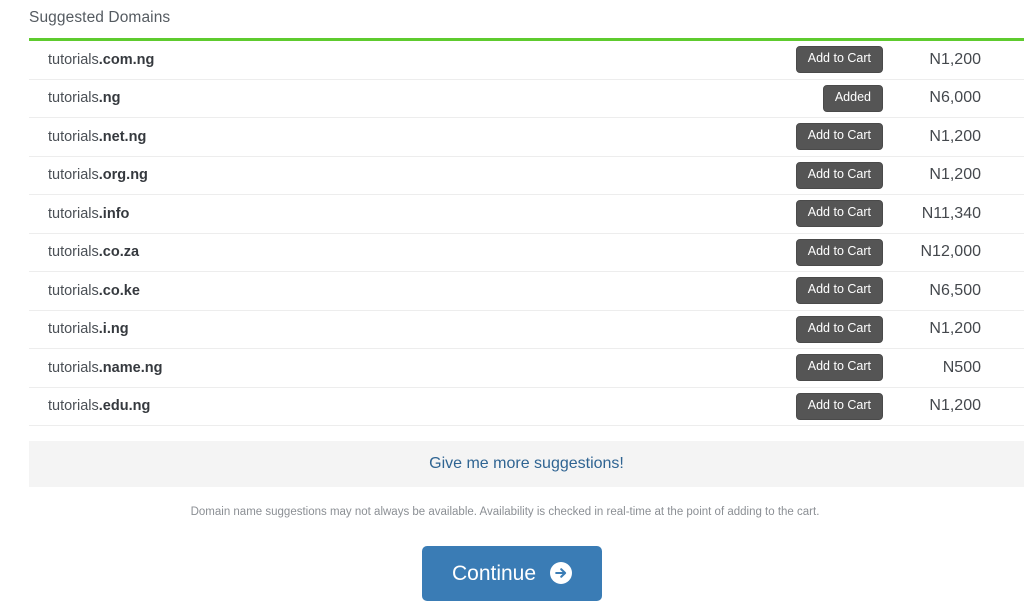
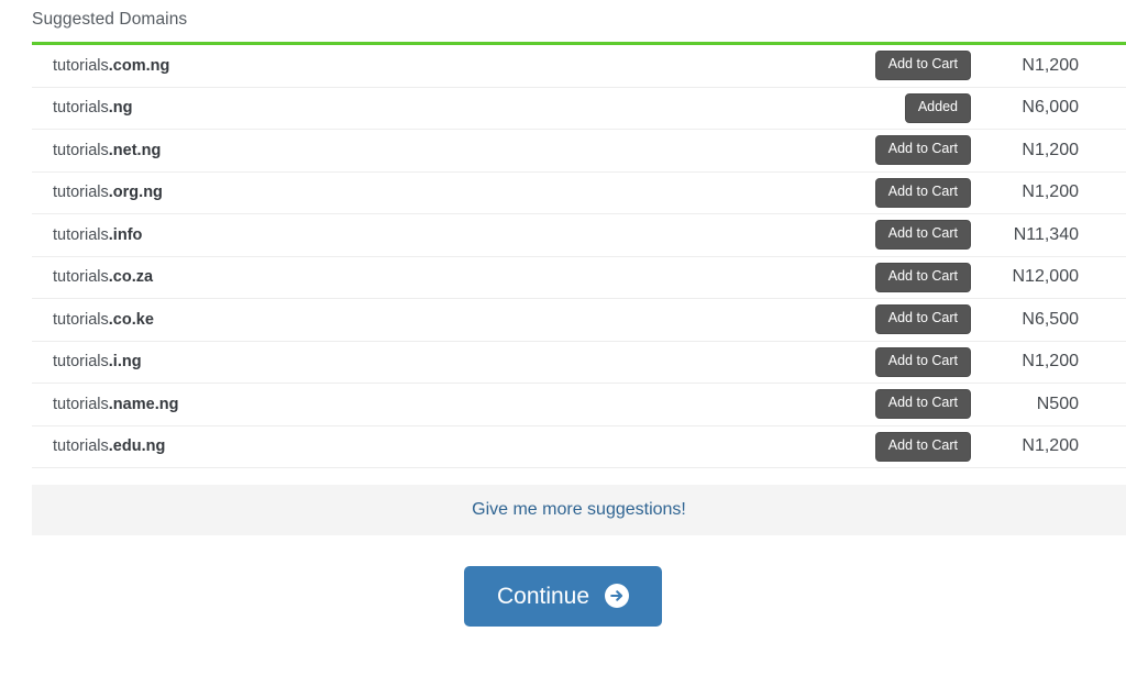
  Suggested Domains
  tutorials.com.ng
  Add to Cart
  N1,200
  tutorials.ng
  Added
  N6,000
  tutorials.net.ng
  Add to Cart
  N1,200
  tutorials.org.ng
  Add to Cart
  N1,200
  tutorials.info
  Add to Cart
  N11,340
  tutorials.co.za
  Add to Cart
  N12,000
  tutorials.co.ke
  Add to Cart
  N6,500
  tutorials.i.ng
  Add to Cart
  N1,200
  tutorials.name.ng
  Add to Cart
  N500
  tutorials.edu.ng
  Add to Cart
  N1,200
  Give me more suggestions!
- Domain name suggestions may not always be available. Availability is checked in real-time at the point of adding to the cart.
  Continue
